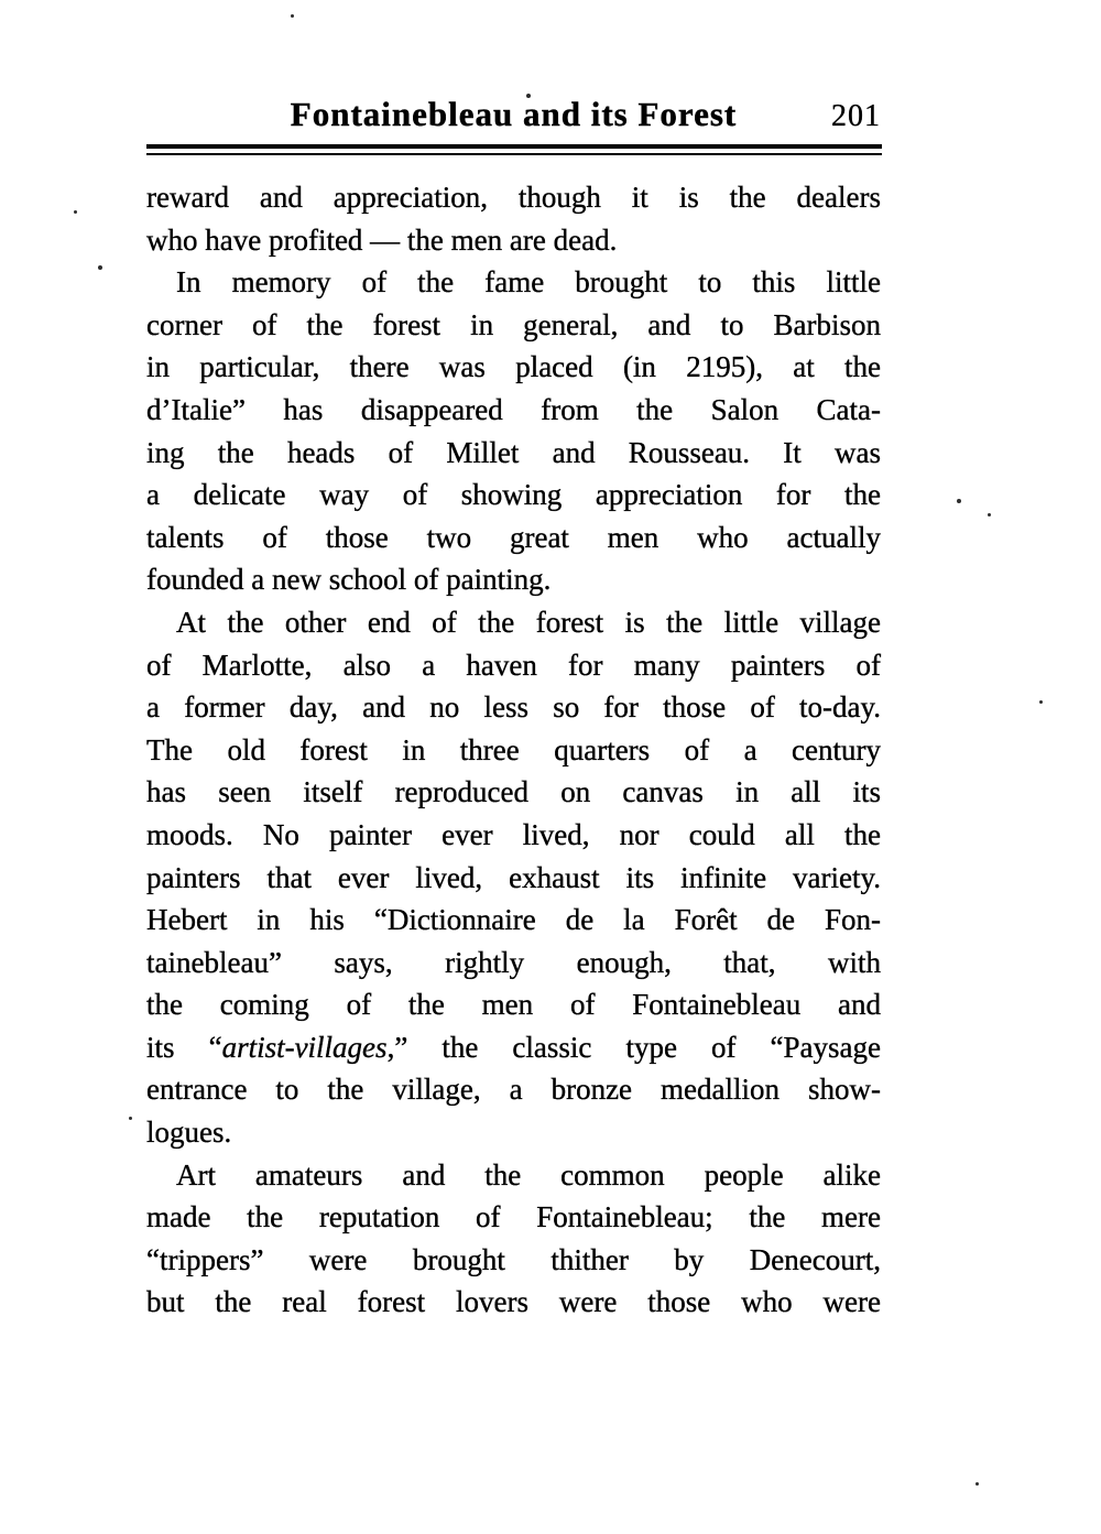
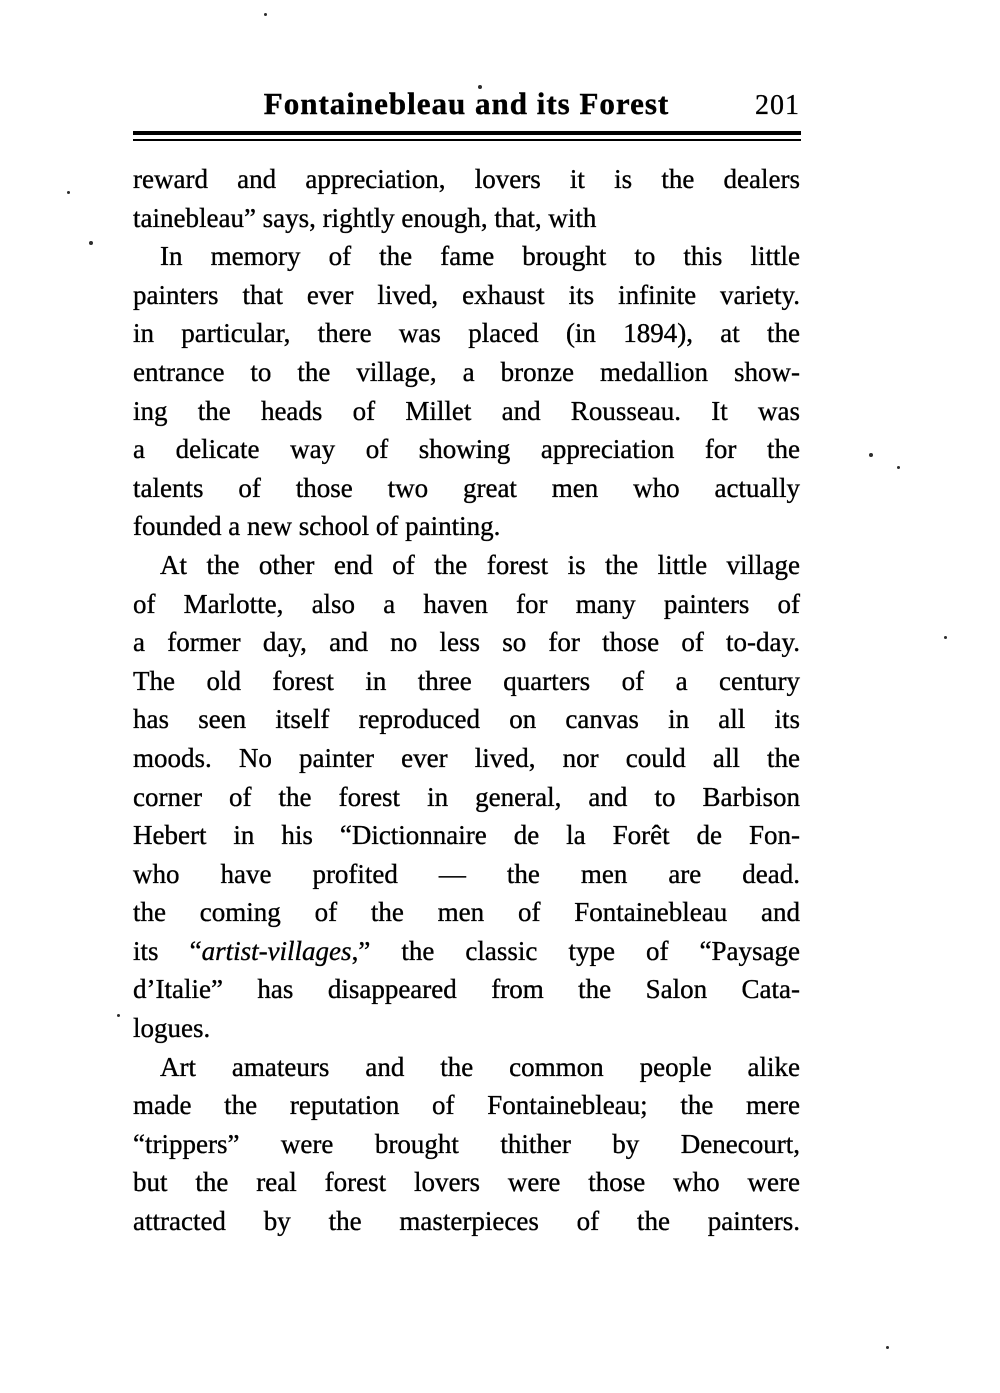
  Fontainebleau and its Forest
  201
- reward and appreciation, though it is the dealers
+ reward and appreciation, lovers it is the dealers
- who have profited — the men are dead.
+ tainebleau” says, rightly enough, that, with
  In memory of the fame brought to this little
- corner of the forest in general, and to Barbison
+ painters that ever lived, exhaust its infinite variety.
- in particular, there was placed (in 2195), at the
+ in particular, there was placed (in 1894), at the
- d’Italie” has disappeared from the Salon Cata-
+ entrance to the village, a bronze medallion show-
  ing the heads of Millet and Rousseau. It was
  a delicate way of showing appreciation for the
  talents of those two great men who actually
  founded a new school of painting.
  At the other end of the forest is the little village
  of Marlotte, also a haven for many painters of
  a former day, and no less so for those of to-day.
  The old forest in three quarters of a century
  has seen itself reproduced on canvas in all its
  moods. No painter ever lived, nor could all the
- painters that ever lived, exhaust its infinite variety.
+ corner of the forest in general, and to Barbison
  Hebert in his “Dictionnaire de la Forêt de Fon-
- tainebleau” says, rightly enough, that, with
+ who have profited — the men are dead.
  the coming of the men of Fontainebleau and
  its “artist-villages,” the classic type of “Paysage
- entrance to the village, a bronze medallion show-
+ d’Italie” has disappeared from the Salon Cata-
  logues.
  Art amateurs and the common people alike
  made the reputation of Fontainebleau; the mere
  “trippers” were brought thither by Denecourt,
  but the real forest lovers were those who were
+ attracted by the masterpieces of the painters.
